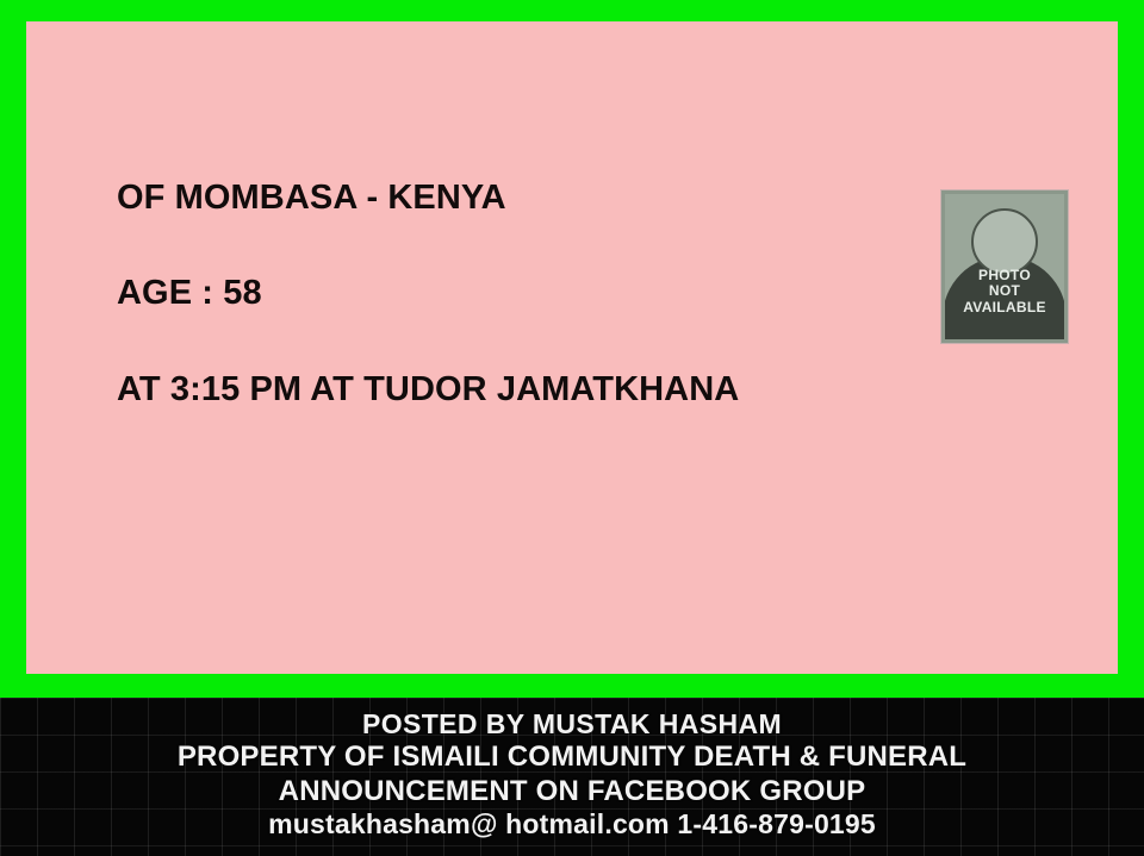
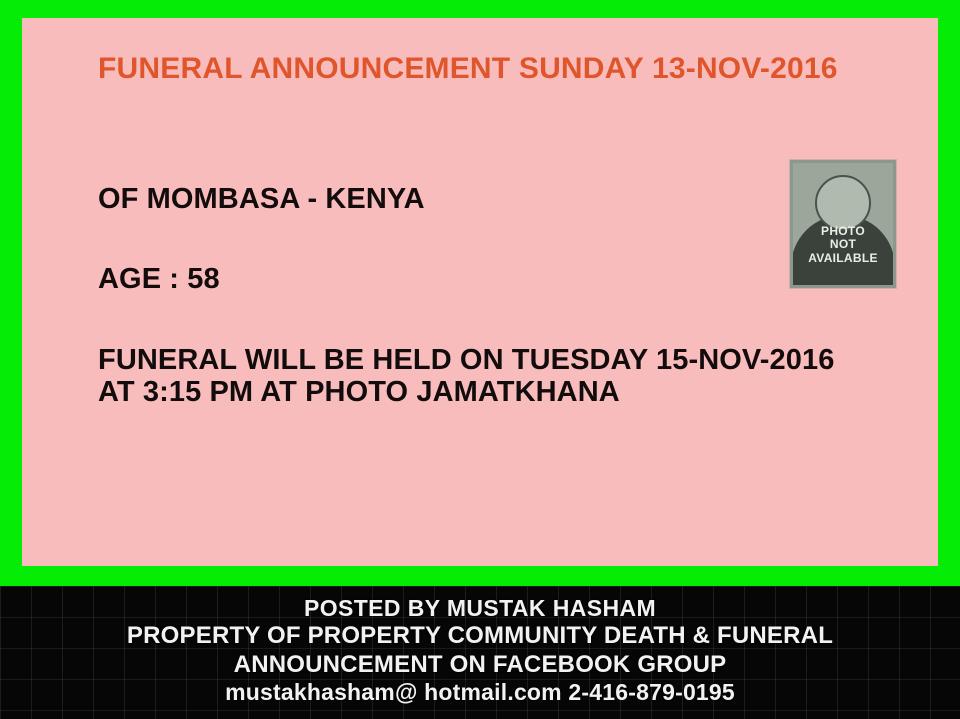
+ FUNERAL ANNOUNCEMENT SUNDAY 13-NOV-2016
  OF MOMBASA - KENYA
  AGE : 58
+ FUNERAL WILL BE HELD ON TUESDAY 15-NOV-2016
- AT 3:15 PM AT TUDOR JAMATKHANA
+ AT 3:15 PM AT PHOTO JAMATKHANA
  PHOTO
  NOT
  AVAILABLE
  POSTED BY MUSTAK HASHAM
- PROPERTY OF ISMAILI COMMUNITY DEATH & FUNERAL
+ PROPERTY OF PROPERTY COMMUNITY DEATH & FUNERAL
  ANNOUNCEMENT ON FACEBOOK GROUP
- mustakhasham@ hotmail.com 1-416-879-0195
+ mustakhasham@ hotmail.com 2-416-879-0195
